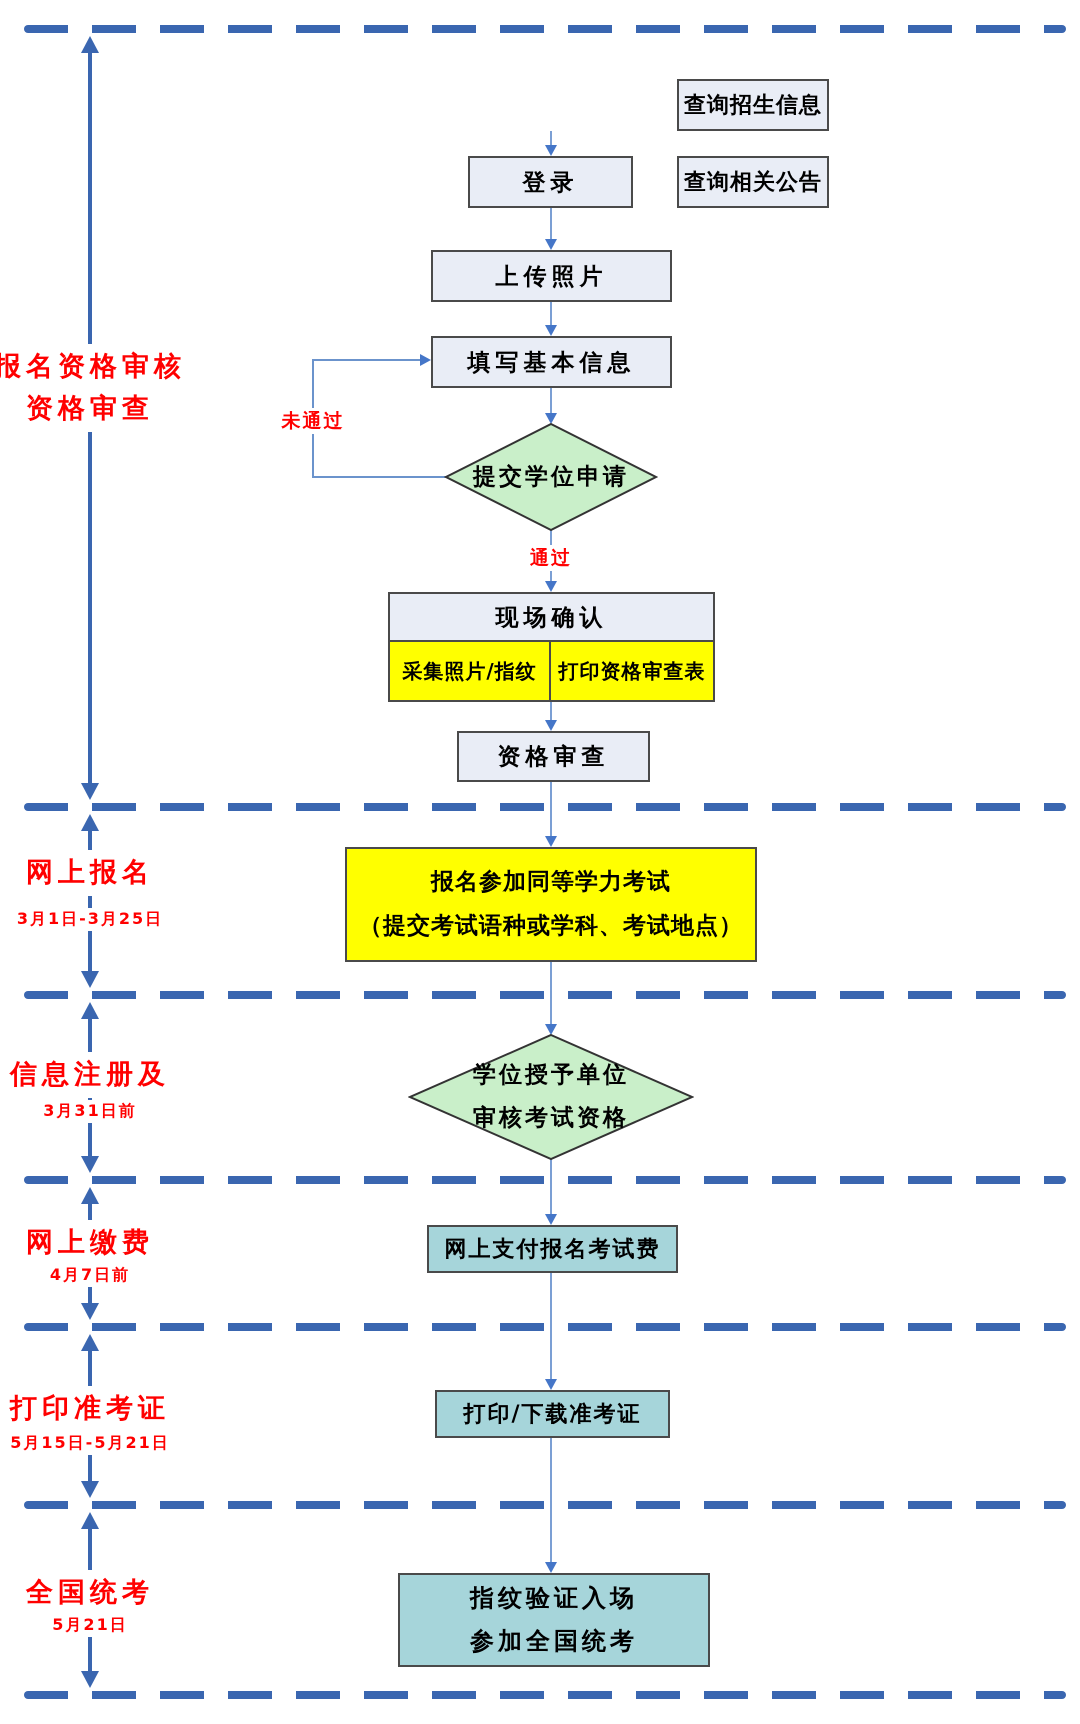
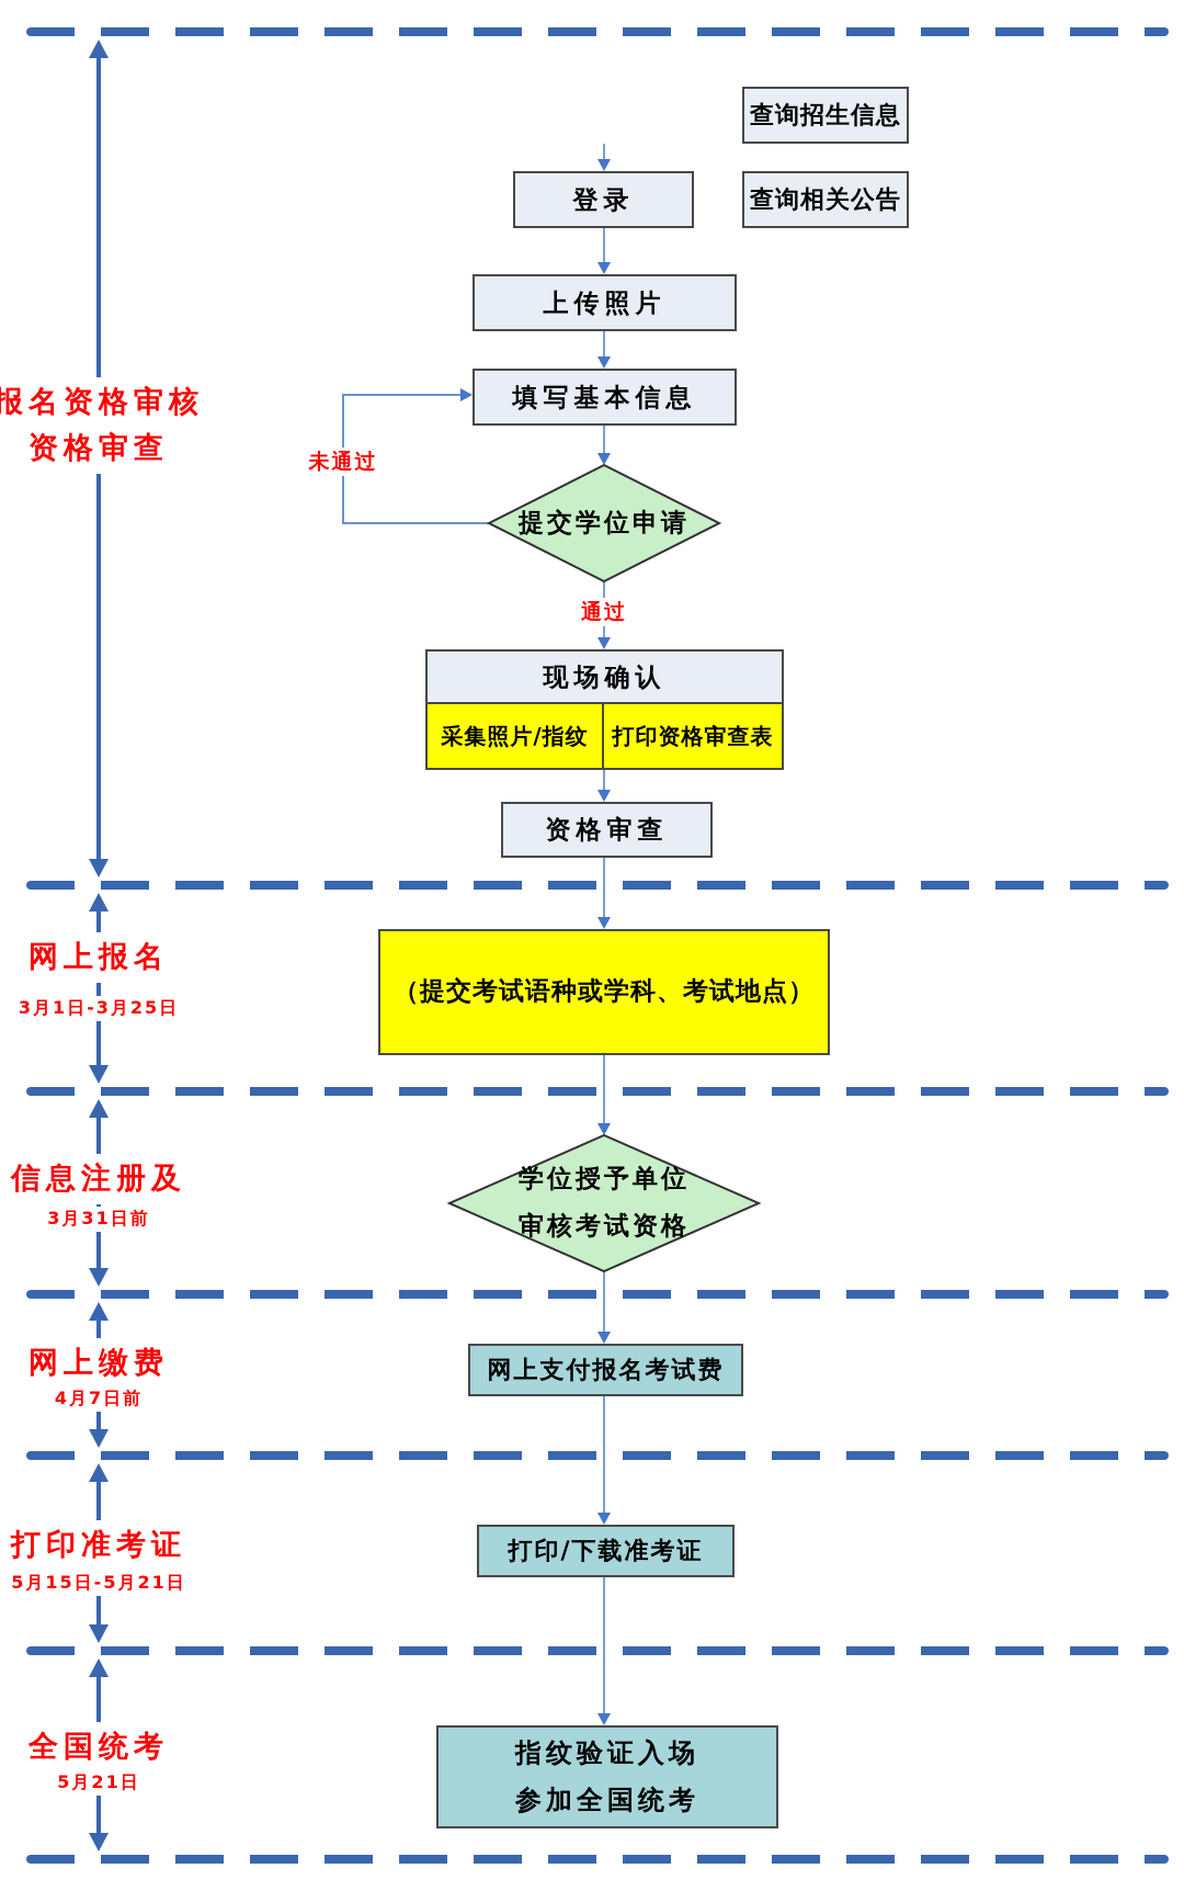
  报名资格审核
  资格审查
  网上报名
  3月1日-3月25日
  信息注册及
  3月31日前
  网上缴费
  4月7日前
  打印准考证
  5月15日-5月21日
  全国统考
  5月21日
  查询招生信息
  登录
  查询相关公告
  上传照片
  填写基本信息
  提交学位申请
  未通过
  通过
  现场确认
  采集照片/指纹
  打印资格审查表
  资格审查
- 报名参加同等学力考试
  （提交考试语种或学科、考试地点）
  学位授予单位
  审核考试资格
  网上支付报名考试费
  打印/下载准考证
  指纹验证入场
  参加全国统考
